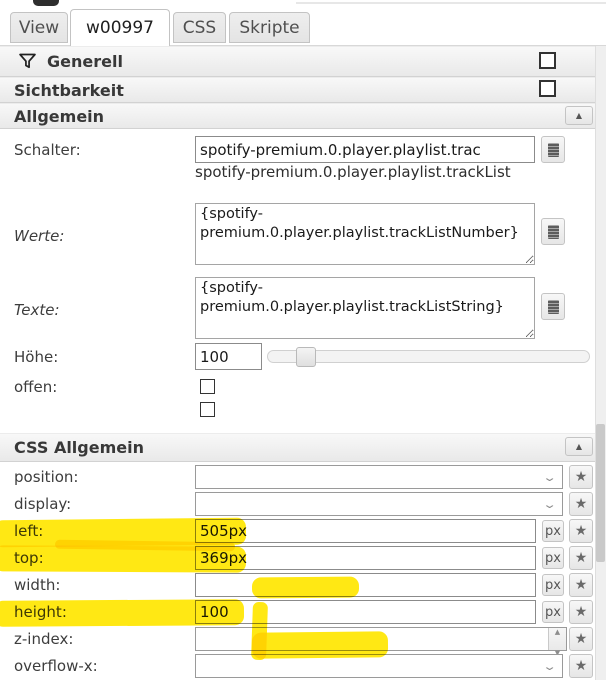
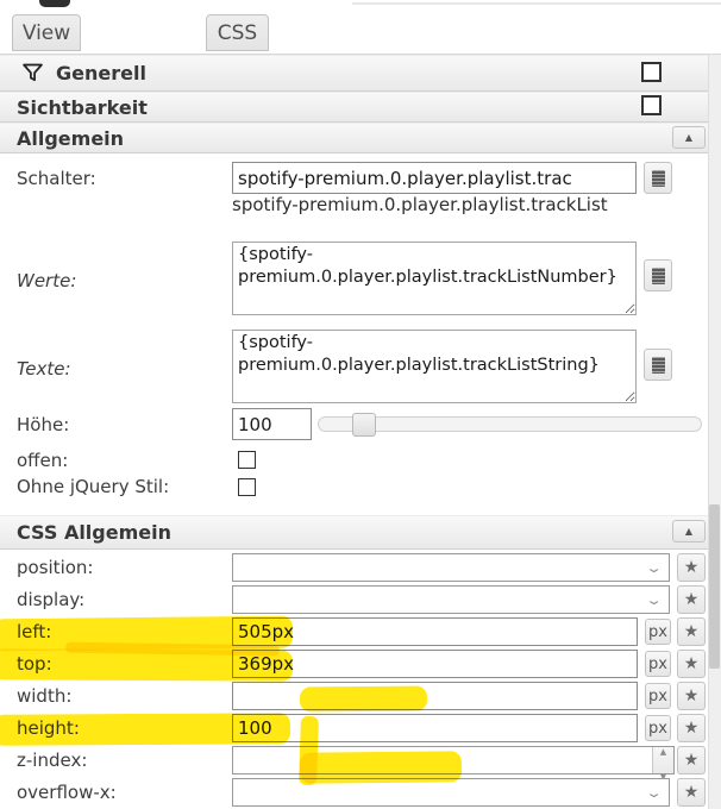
  View
- w00997
  CSS
- Skripte
  Generell
  Sichtbarkeit
  Allgemein
  Schalter:
  spotify-premium.0.player.playlist.trac
  spotify-premium.0.player.playlist.trackList
  Werte:
  Texte:
  Höhe:
  100
  offen:
+ Ohne jQuery Stil:
  CSS Allgemein
  position:
  ⌄
  display:
  ⌄
  px
  px
  width:
  px
  px
  z-index:
  overflow-x:
  ⌄
